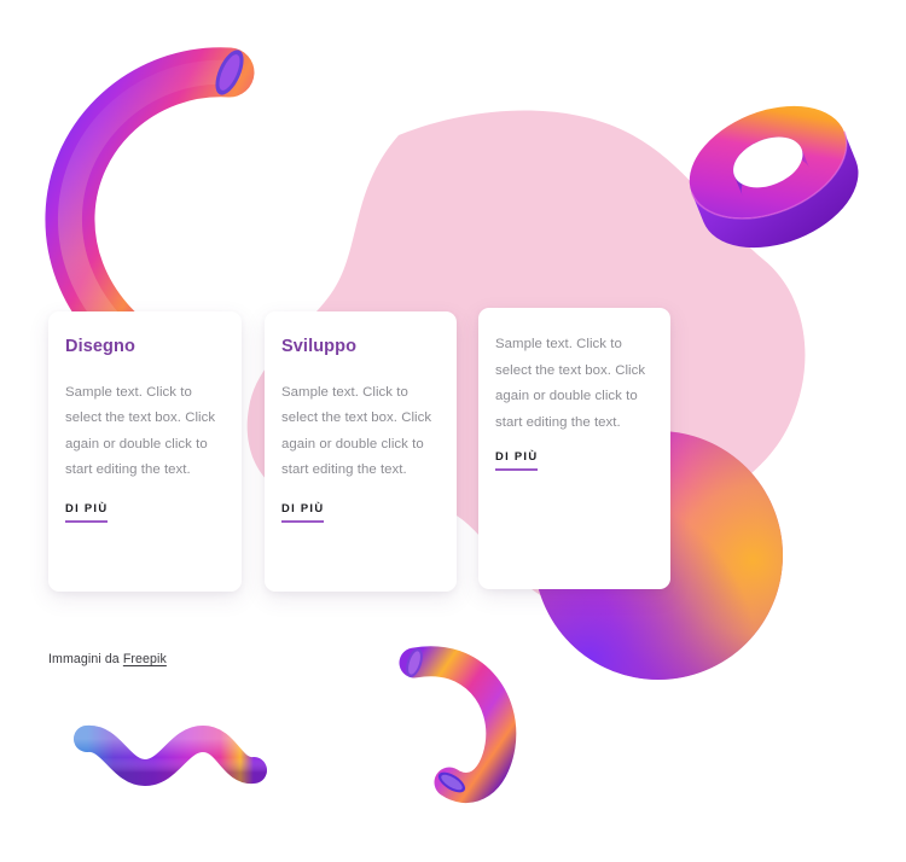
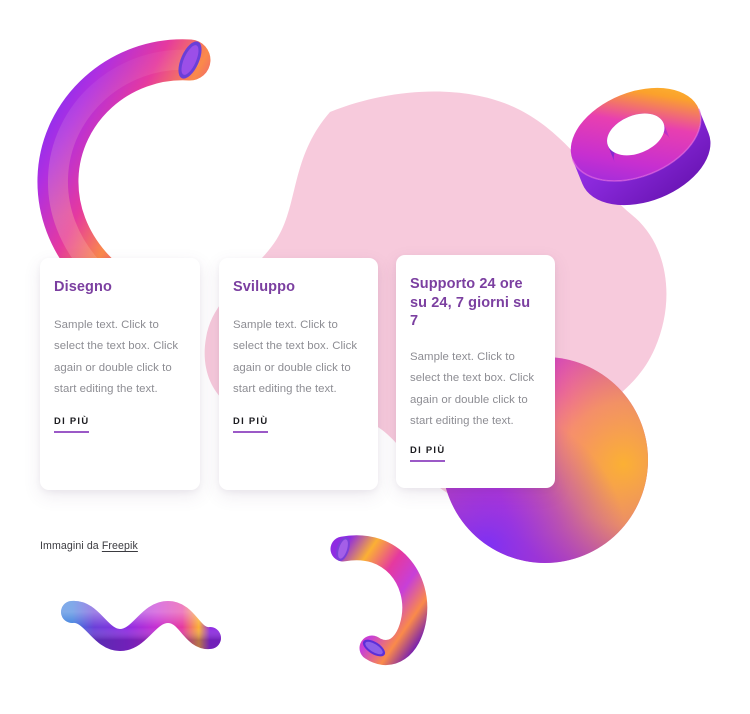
  Disegno
  Sample text. Click to select the text box. Click again or double click to start editing the text.
  DI PIÙ
  Sviluppo
  Sample text. Click to select the text box. Click again or double click to start editing the text.
  DI PIÙ
+ Supporto 24 ore su 24, 7 giorni su 7
  Sample text. Click to select the text box. Click again or double click to start editing the text.
  DI PIÙ
  Immagini da Freepik
